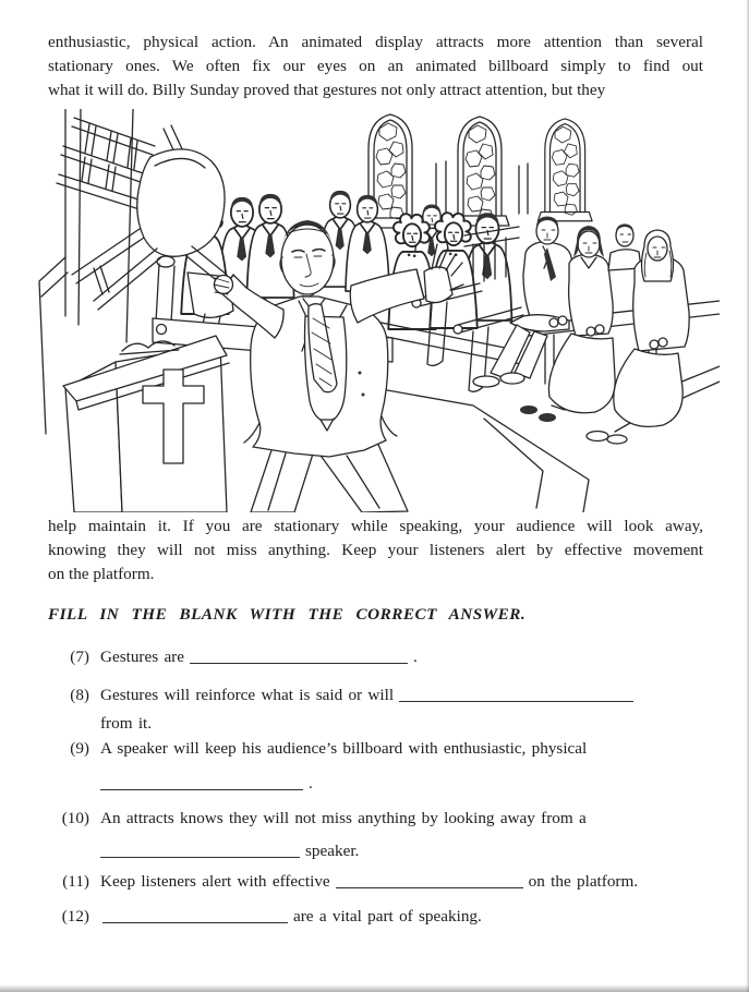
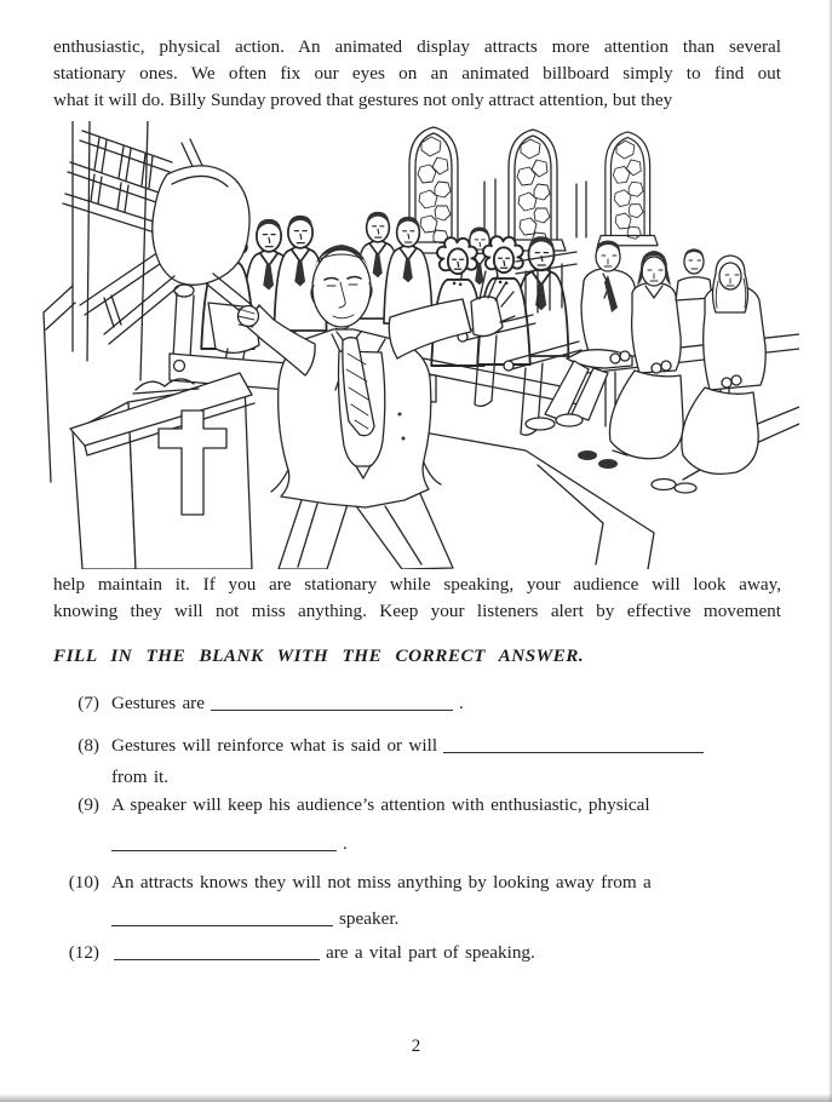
  enthusiastic, physical action. An animated display attracts more attention than several
  stationary ones. We often fix our eyes on an animated billboard simply to find out
  what it will do. Billy Sunday proved that gestures not only attract attention, but they
  help maintain it. If you are stationary while speaking, your audience will look away,
  knowing they will not miss anything. Keep your listeners alert by effective movement
- on the platform.
  FILL IN THE BLANK WITH THE CORRECT ANSWER.
  (7)
  Gestures are .
  (8)
  Gestures will reinforce what is said or will
  from it.
  (9)
- A speaker will keep his audience’s billboard with enthusiastic, physical
+ A speaker will keep his audience’s attention with enthusiastic, physical
  .
  (10)
  An attracts knows they will not miss anything by looking away from a
  speaker.
- (11)
- Keep listeners alert with effective on the platform.
  (12)
  are a vital part of speaking.
+ 2
